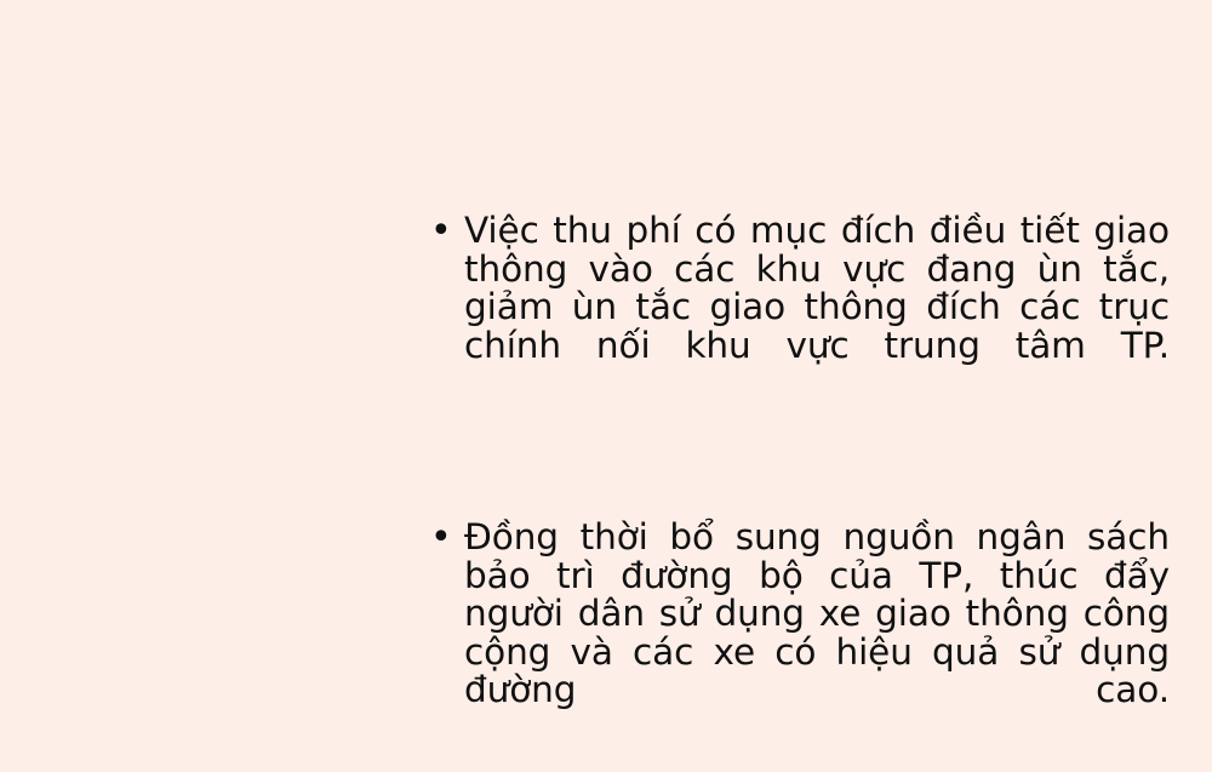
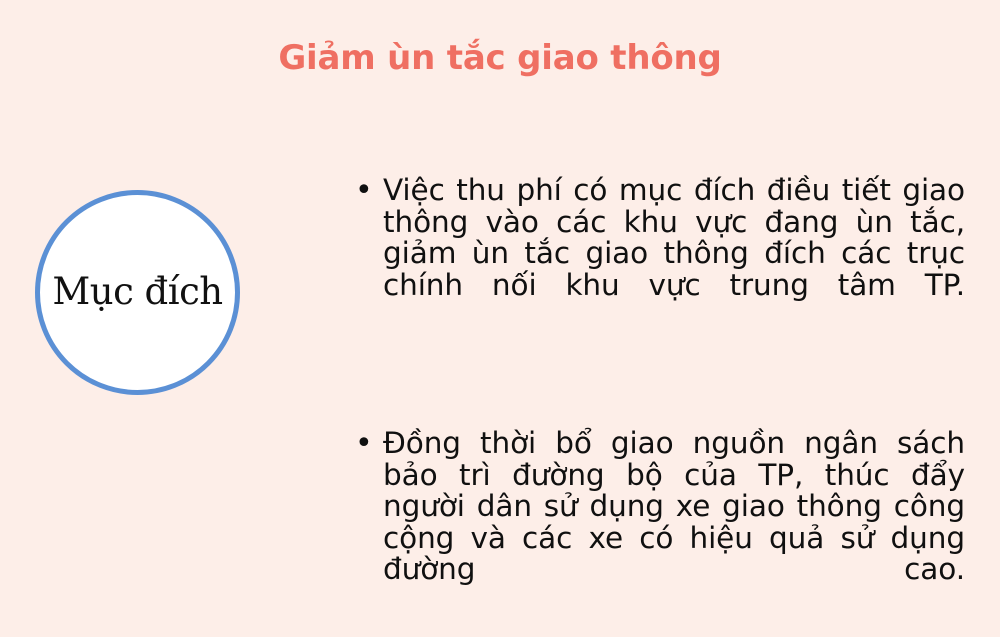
+ Giảm ùn tắc giao thông
+ Mục đích
  •
  Việc thu phí có mục đích điều tiết giao thông vào các khu vực đang ùn tắc, giảm ùn tắc giao thông đích các trục chính nối khu vực trung tâm TP.
  •
- Đồng thời bổ sung nguồn ngân sách bảo trì đường bộ của TP, thúc đẩy người dân sử dụng xe giao thông công cộng và các xe có hiệu quả sử dụng đường cao.
+ Đồng thời bổ giao nguồn ngân sách bảo trì đường bộ của TP, thúc đẩy người dân sử dụng xe giao thông công cộng và các xe có hiệu quả sử dụng đường cao.
